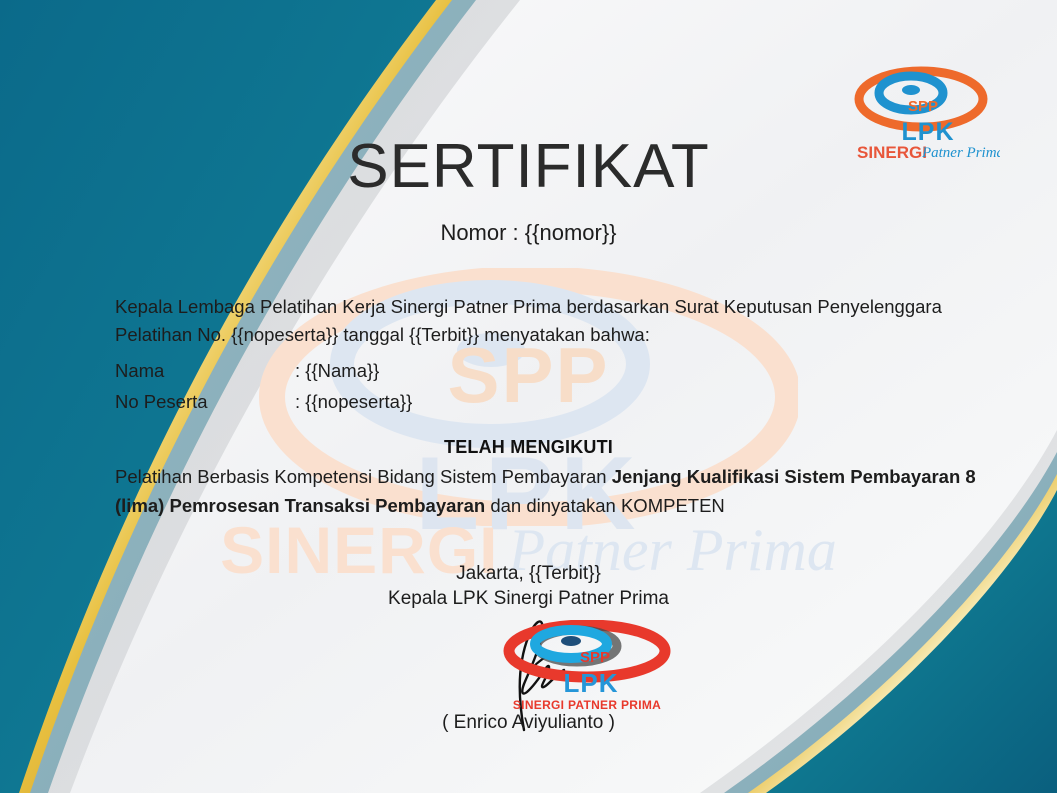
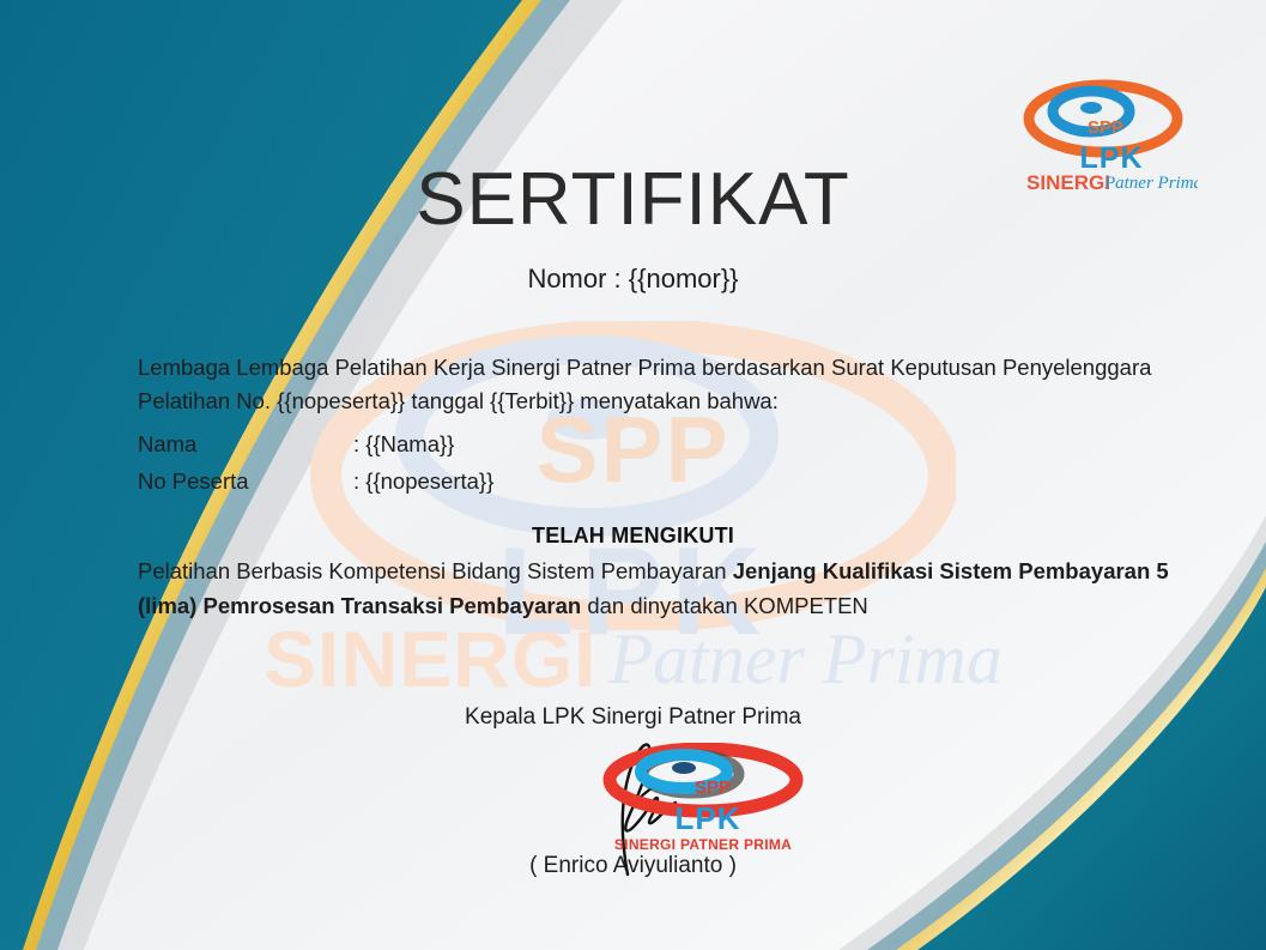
  SPP
  LPK
  SINERGI Patner Prima
  SPP
  LPK
  SINERGI
  Patner Prim
  SERTIFIKAT
  Nomor : {{nomor}}
- Kepala Lembaga Pelatihan Kerja Sinergi Patner Prima berdasarkan Surat Keputusan Penyelenggara Pelatihan No. {{nopeserta}} tanggal {{Terbit}} menyatakan bahwa:
+ Lembaga Lembaga Pelatihan Kerja Sinergi Patner Prima berdasarkan Surat Keputusan Penyelenggara Pelatihan No. {{nopeserta}} tanggal {{Terbit}} menyatakan bahwa:
  Nama : {{Nama}}
  No Peserta : {{nopeserta}}
  TELAH MENGIKUTI
- Pelatihan Berbasis Kompetensi Bidang Sistem Pembayaran Jenjang Kualifikasi Sistem Pembayaran 8 (lima) Pemrosesan Transaksi Pembayaran dan dinyatakan KOMPETEN
+ Pelatihan Berbasis Kompetensi Bidang Sistem Pembayaran Jenjang Kualifikasi Sistem Pembayaran 5 (lima) Pemrosesan Transaksi Pembayaran dan dinyatakan KOMPETEN
- Jakarta, {{Terbit}}
  Kepala LPK Sinergi Patner Prima
  SPP
  LPK
  SINERGI PATNER PRIMA
  ( Enrico Aviyulianto )
